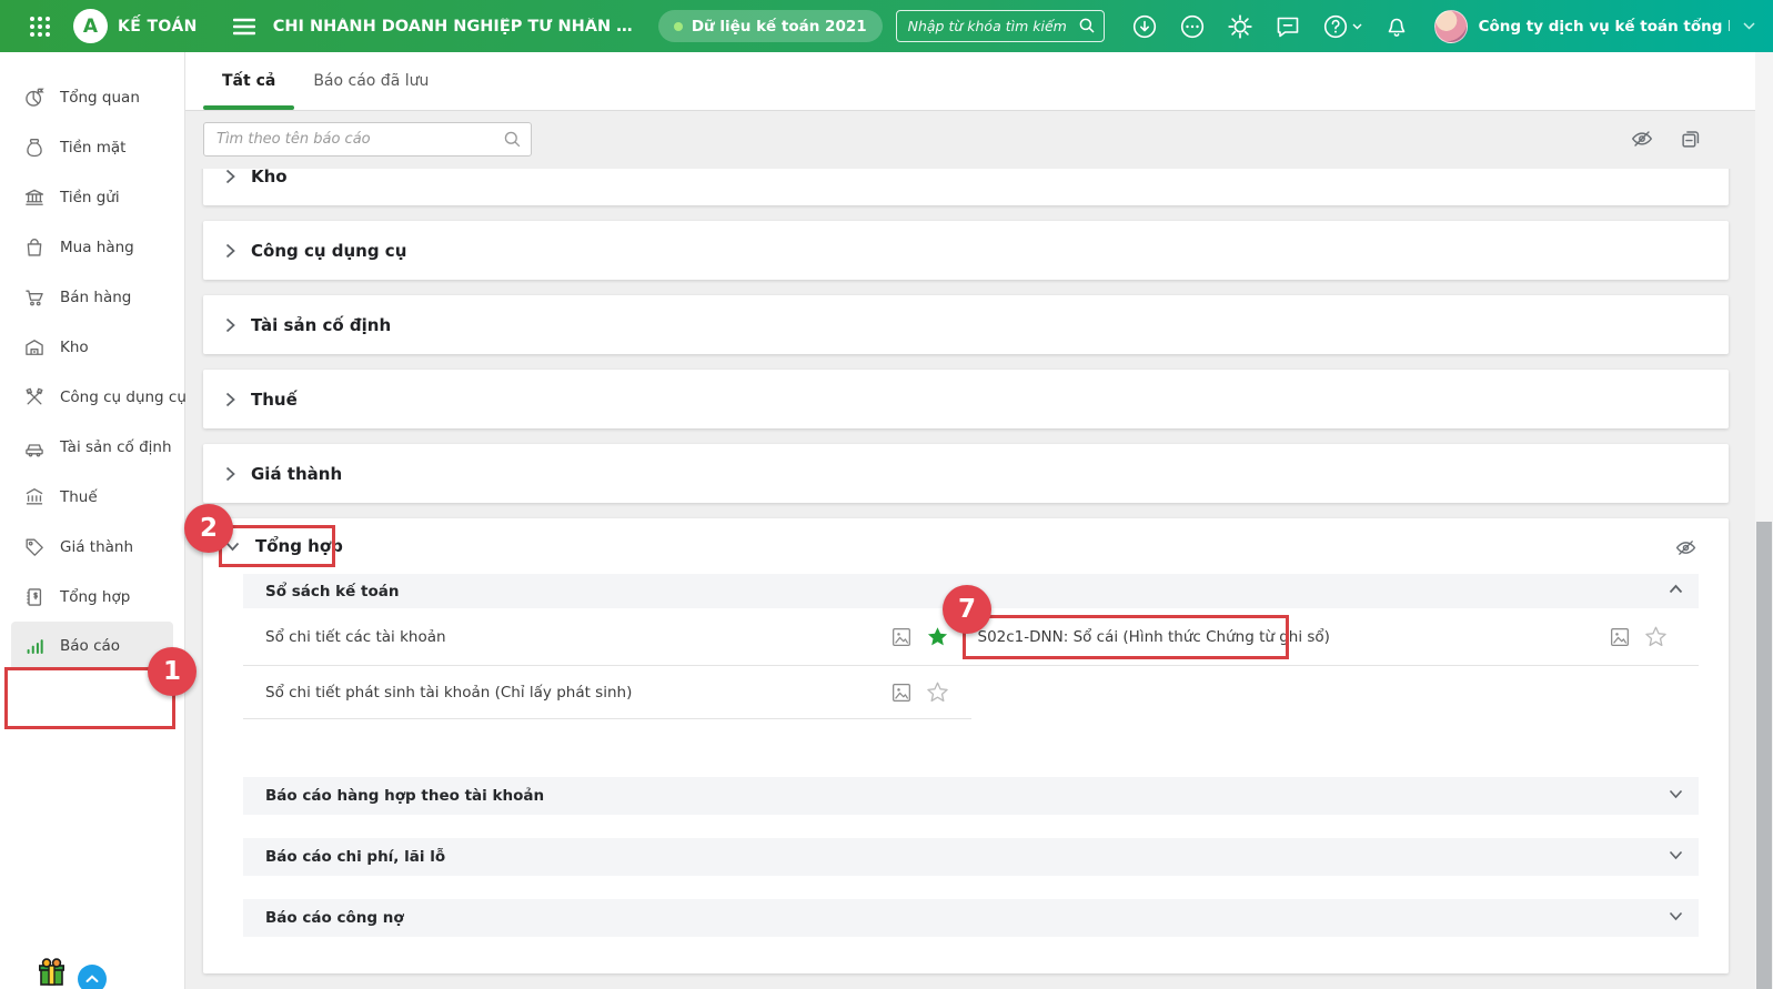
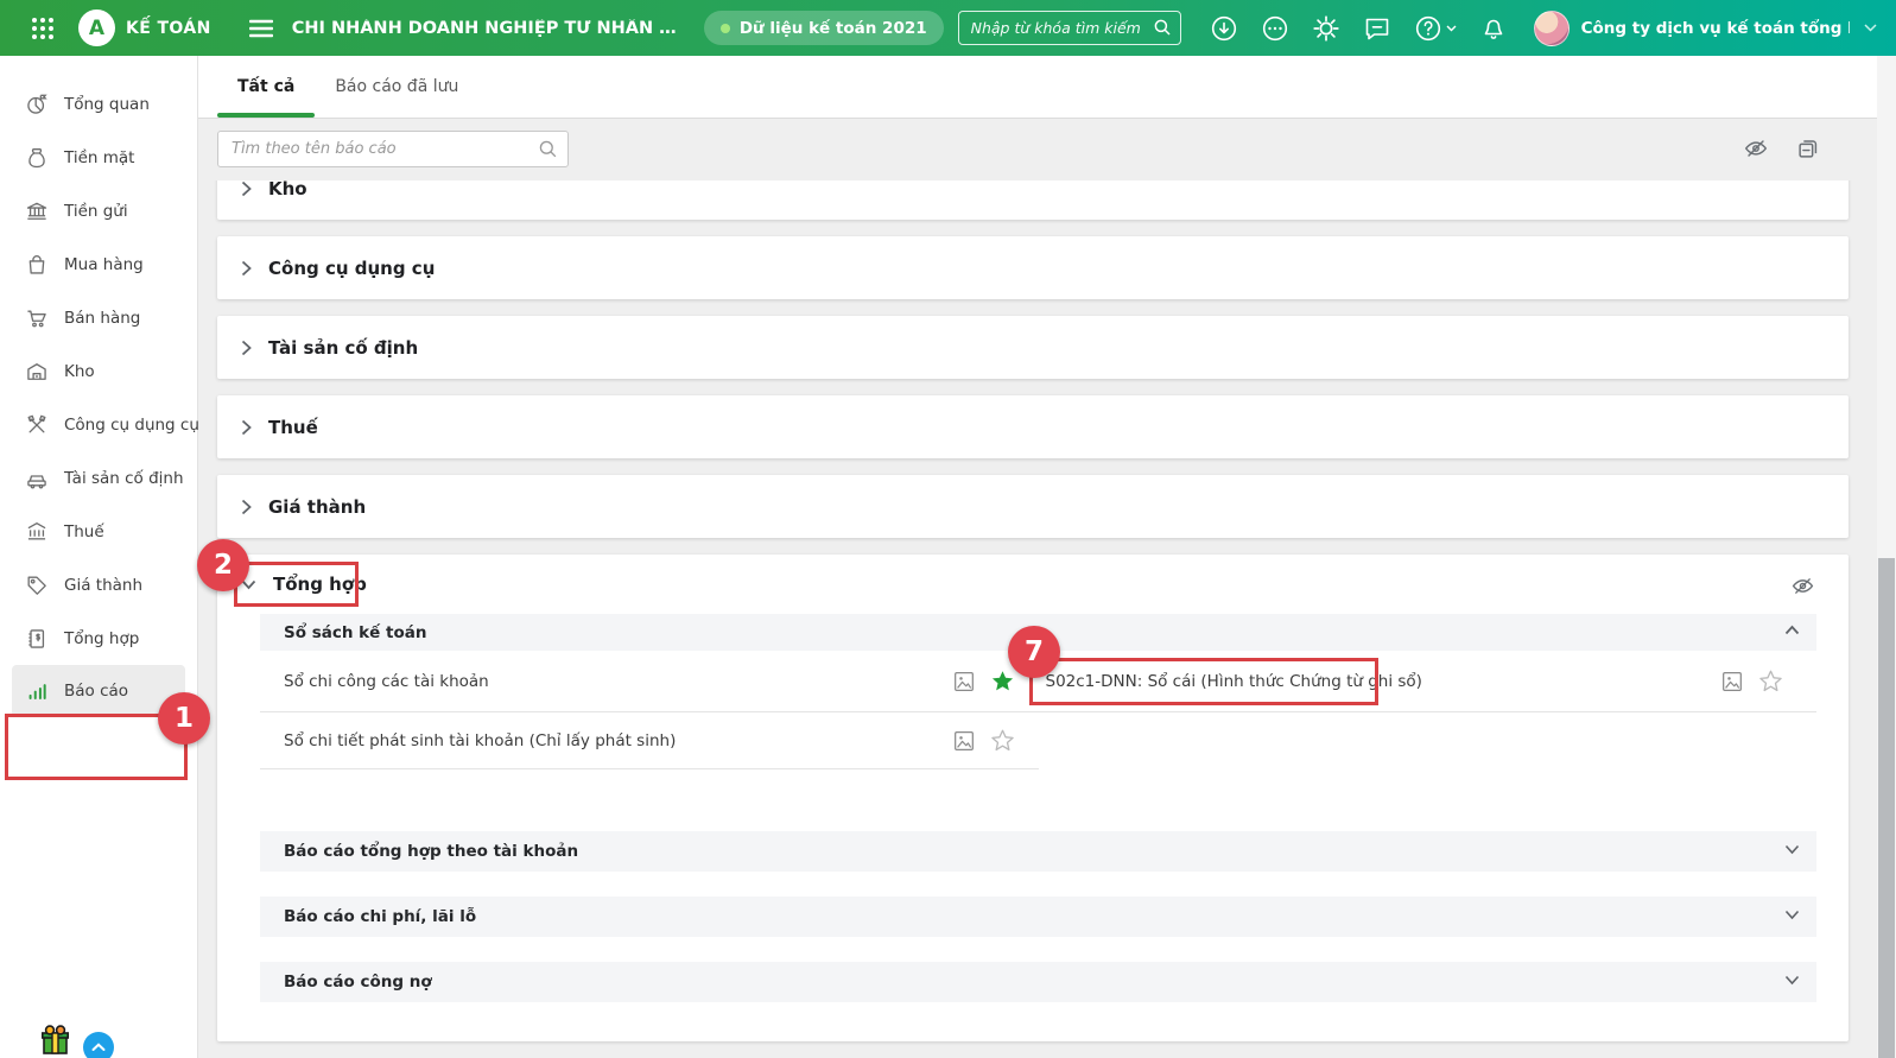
  A
  KẾ TOÁN
  CHI NHÁNH DOANH NGHIỆP TƯ NHÂN XÂ
  Dữ liệu kế toán 2021
  Nhập từ khóa tìm kiếm
  Công ty dịch vụ kế toán tổng
  Tổng quan
  Tiền mặt
  Tiền gửi
  Mua hàng
  Bán hàng
  Kho
  Công cụ dụng cụ
  Tài sản cố định
  Thuế
  Giá thành
  Tổng hợp
  Báo cáo
  Tất cả
  Báo cáo đã lưu
  Tìm theo tên báo cáo
  Kho
  Công cụ dụng cụ
  Tài sản cố định
  Thuế
  Giá thành
  Tổng hợp
  Sổ sách kế toán
- Sổ chi tiết các tài khoản
+ Sổ chi công các tài khoản
  S02c1-DNN: Sổ cái (Hình thức Chứng từ ghi sổ)
  Sổ chi tiết phát sinh tài khoản (Chỉ lấy phát sinh)
- Báo cáo hàng hợp theo tài khoản
+ Báo cáo tổng hợp theo tài khoản
  Báo cáo chi phí, lãi lỗ
  Báo cáo công nợ
  1
  2
  7
